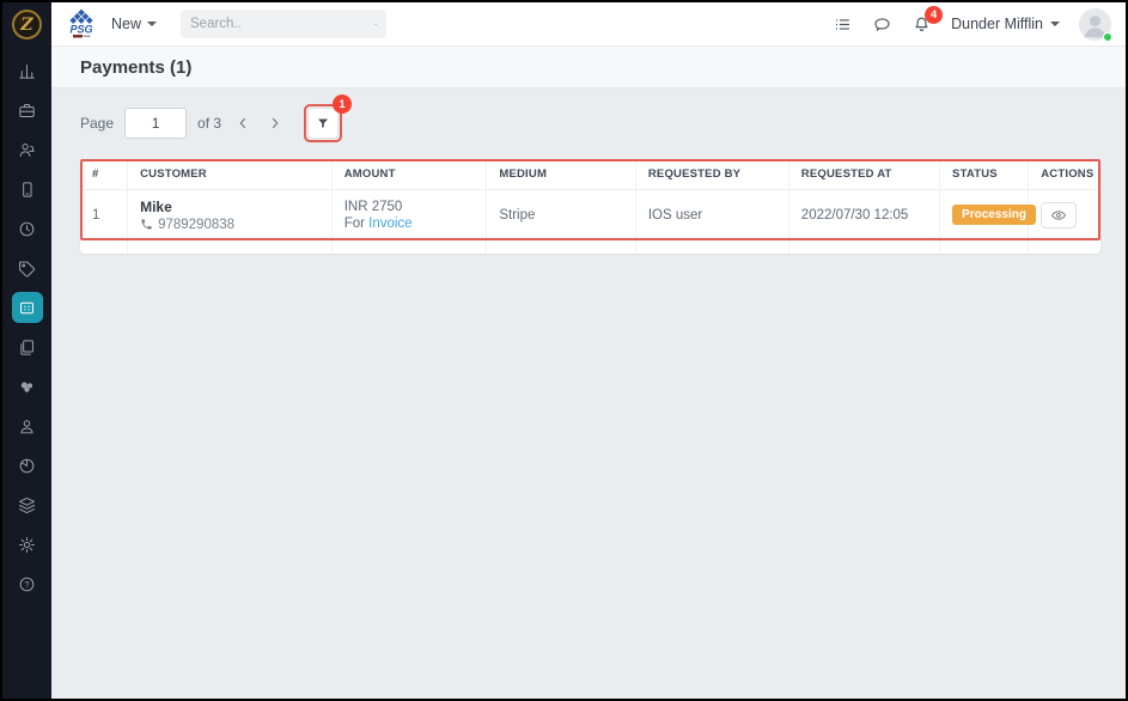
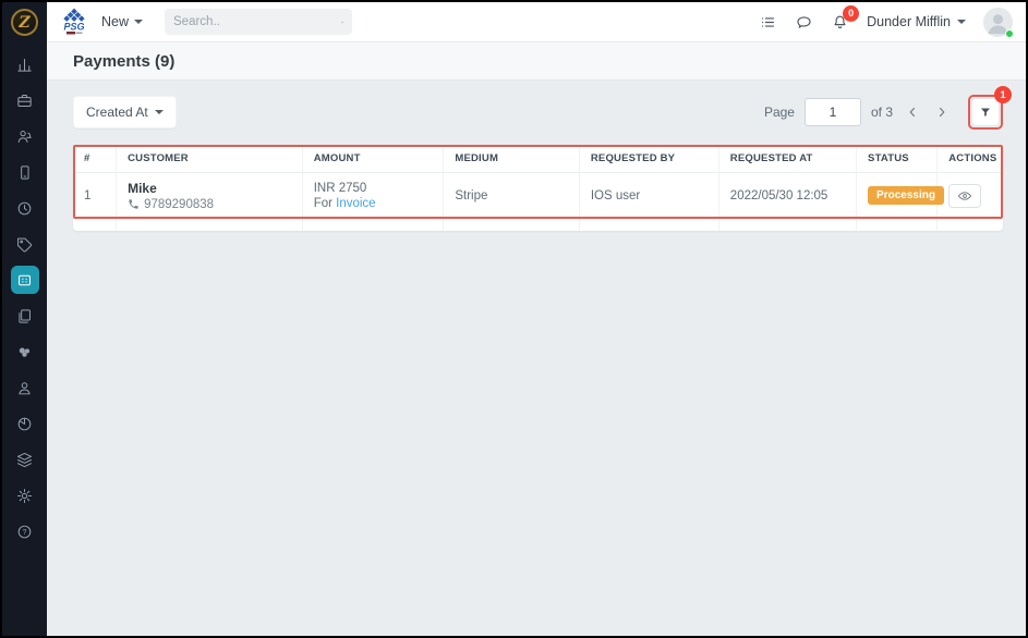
  Z
  ?
  PSG
  New
  Search..
- 4
+ 0
  Dunder Mifflin
- Payments (1)
+ Payments (9)
+ Created At
  Page
  1
  of 3
  1
  #	CUSTOMER	AMOUNT	MEDIUM	REQUESTED BY	REQUESTED AT	STATUS	ACTIONS
- 1	Mike 9789290838	INR 2750 For Invoice	Stripe	IOS user	2022/07/30 12:05	Processing
+ 1	Mike 9789290838	INR 2750 For Invoice	Stripe	IOS user	2022/05/30 12:05	Processing
